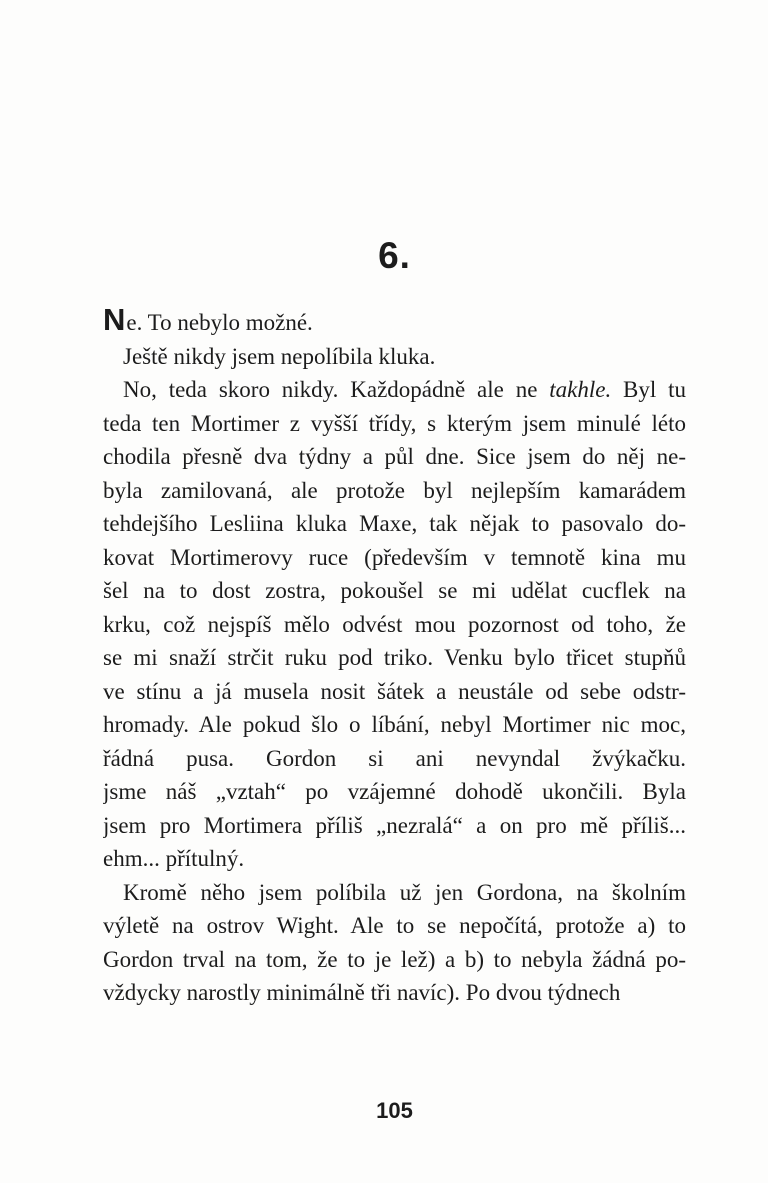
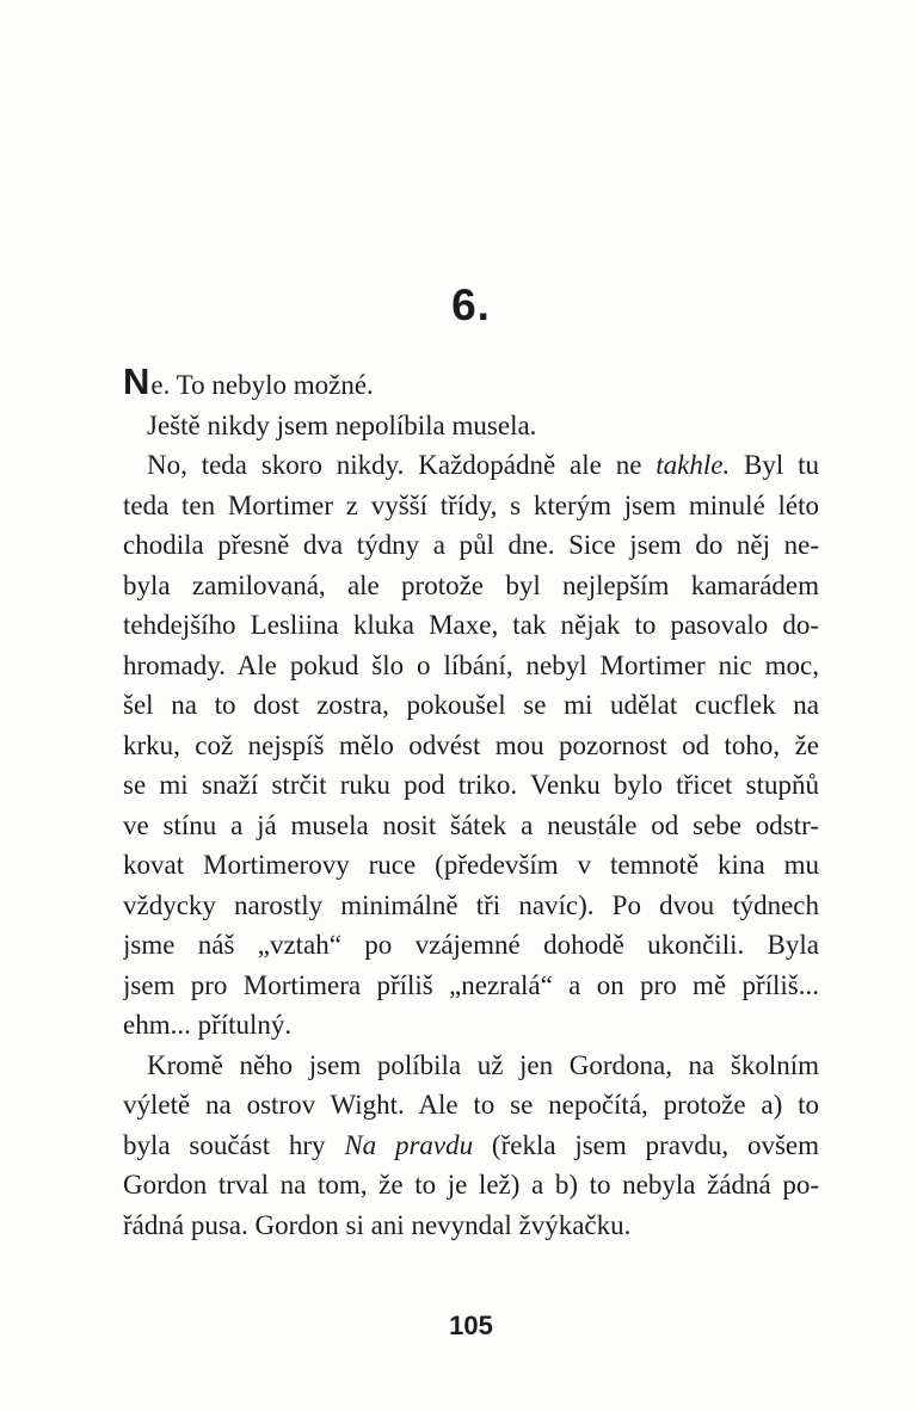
  6.
  Ne. To nebylo možné.
- Ještě nikdy jsem nepolíbila kluka.
+ Ještě nikdy jsem nepolíbila musela.
  No, teda skoro nikdy. Každopádně ale ne takhle. Byl tu
  teda ten Mortimer z vyšší třídy, s kterým jsem minulé léto
  chodila přesně dva týdny a půl dne. Sice jsem do něj ne-
  byla zamilovaná, ale protože byl nejlepším kamarádem
  tehdejšího Lesliina kluka Maxe, tak nějak to pasovalo do-
- kovat Mortimerovy ruce (především v temnotě kina mu
+ hromady. Ale pokud šlo o líbání, nebyl Mortimer nic moc,
  šel na to dost zostra, pokoušel se mi udělat cucflek na
  krku, což nejspíš mělo odvést mou pozornost od toho, že
  se mi snaží strčit ruku pod triko. Venku bylo třicet stupňů
  ve stínu a já musela nosit šátek a neustále od sebe odstr-
- hromady. Ale pokud šlo o líbání, nebyl Mortimer nic moc,
+ kovat Mortimerovy ruce (především v temnotě kina mu
- řádná pusa. Gordon si ani nevyndal žvýkačku.
+ vždycky narostly minimálně tři navíc). Po dvou týdnech
  jsme náš „vztah“ po vzájemné dohodě ukončili. Byla
  jsem pro Mortimera příliš „nezralá“ a on pro mě příliš...
  ehm... přítulný.
  Kromě něho jsem políbila už jen Gordona, na školním
  výletě na ostrov Wight. Ale to se nepočítá, protože a) to
+ byla součást hry Na pravdu (řekla jsem pravdu, ovšem
  Gordon trval na tom, že to je lež) a b) to nebyla žádná po-
- vždycky narostly minimálně tři navíc). Po dvou týdnech
+ řádná pusa. Gordon si ani nevyndal žvýkačku.
  105
